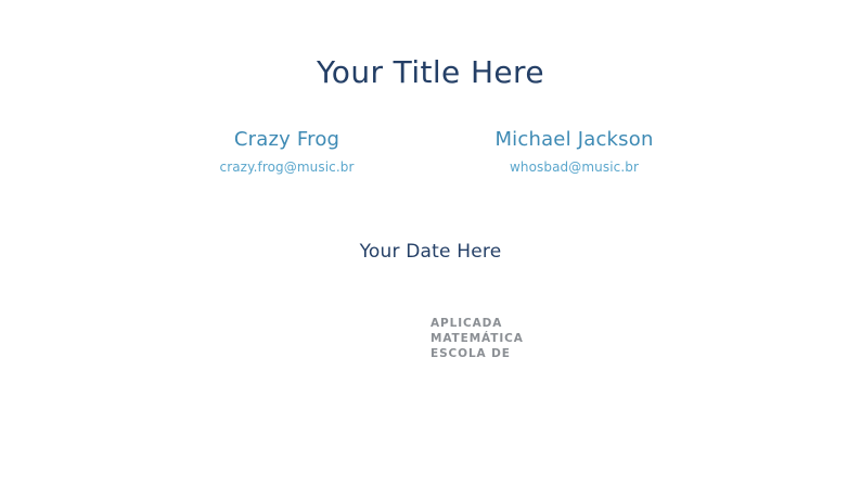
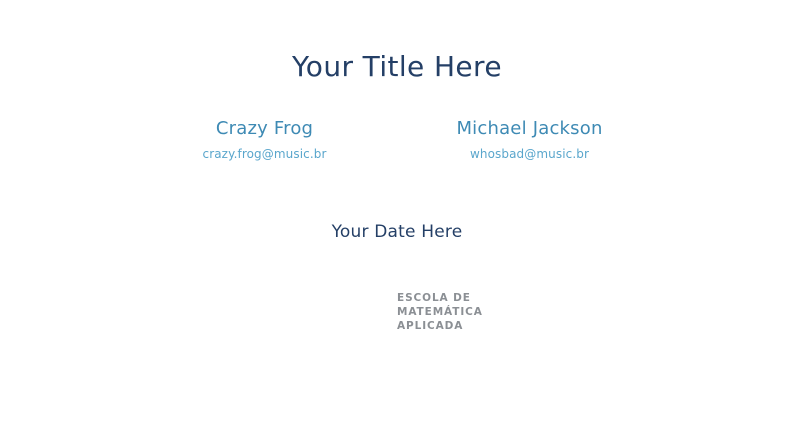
  Your Title Here
  Crazy Frog
  crazy.frog@music.br
  Michael Jackson
  whosbad@music.br
  Your Date Here
- APLICADA
+ ESCOLA DE
  MATEMÁTICA
- ESCOLA DE
+ APLICADA
